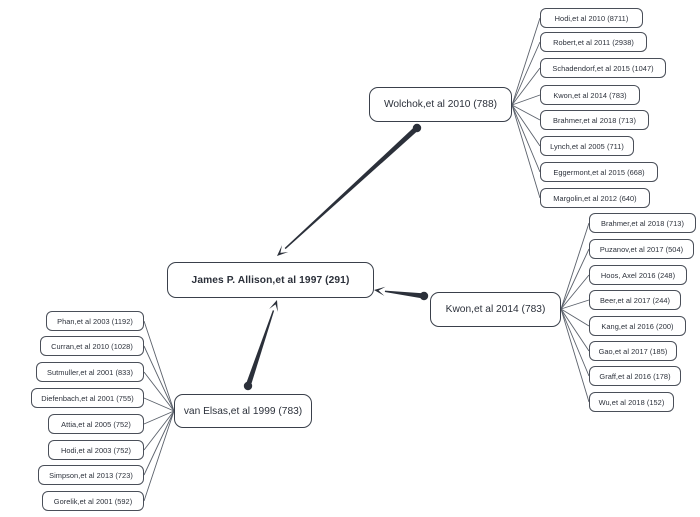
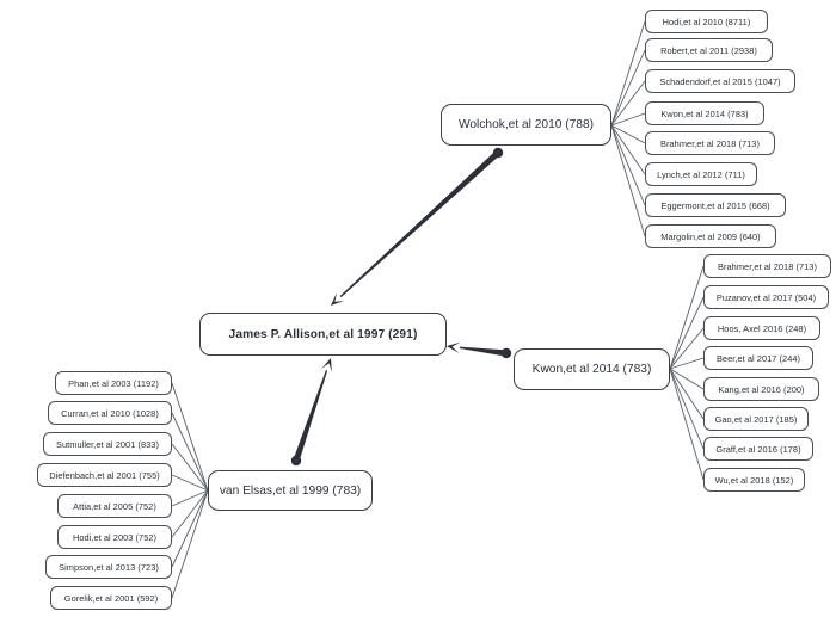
  James P. Allison,et al 1997 (291)
  Wolchok,et al 2010 (788)
  Kwon,et al 2014 (783)
  van Elsas,et al 1999 (783)
  Hodi,et al 2010 (8711)
  Robert,et al 2011 (2938)
  Schadendorf,et al 2015 (1047)
  Kwon,et al 2014 (783)
  Brahmer,et al 2018 (713)
- Lynch,et al 2005 (711)
+ Lynch,et al 2012 (711)
  Eggermont,et al 2015 (668)
- Margolin,et al 2012 (640)
+ Margolin,et al 2009 (640)
  Brahmer,et al 2018 (713)
  Puzanov,et al 2017 (504)
  Hoos, Axel 2016 (248)
  Beer,et al 2017 (244)
  Kang,et al 2016 (200)
  Gao,et al 2017 (185)
  Graff,et al 2016 (178)
  Wu,et al 2018 (152)
  Phan,et al 2003 (1192)
  Curran,et al 2010 (1028)
  Sutmuller,et al 2001 (833)
  Diefenbach,et al 2001 (755)
  Attia,et al 2005 (752)
  Hodi,et al 2003 (752)
  Simpson,et al 2013 (723)
  Gorelik,et al 2001 (592)
